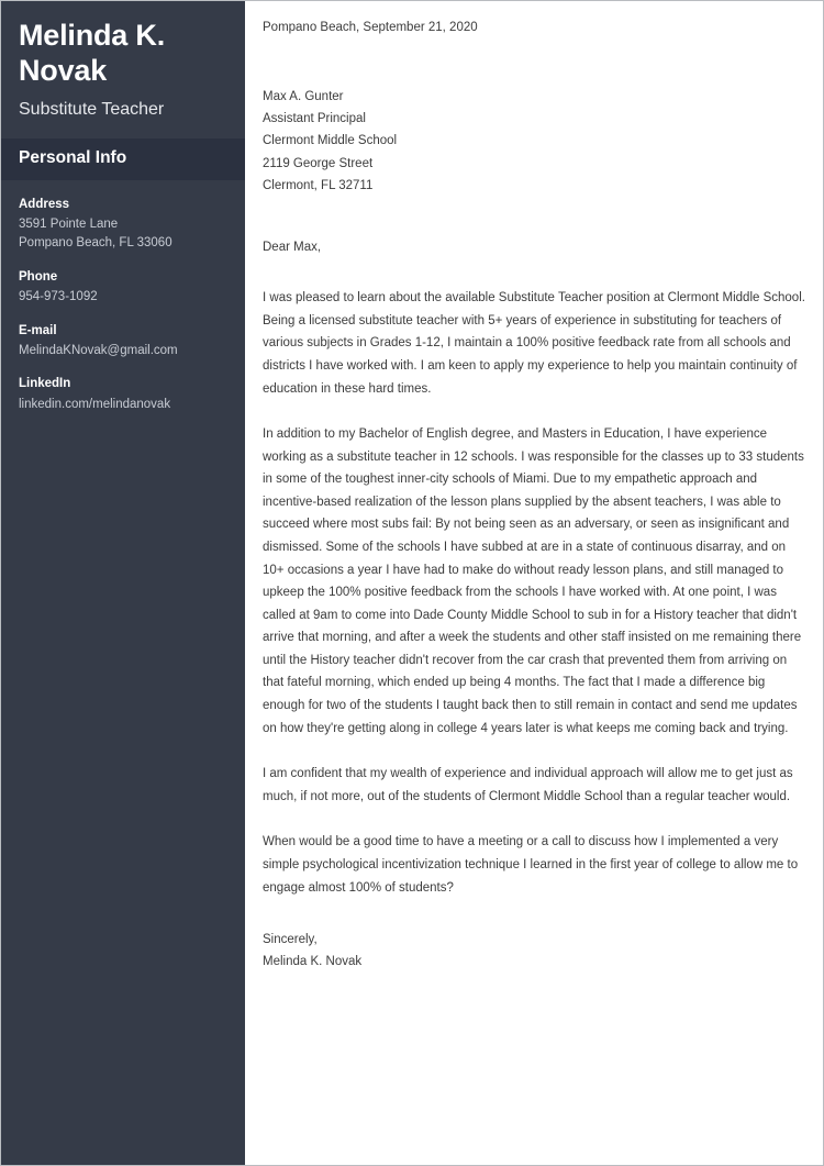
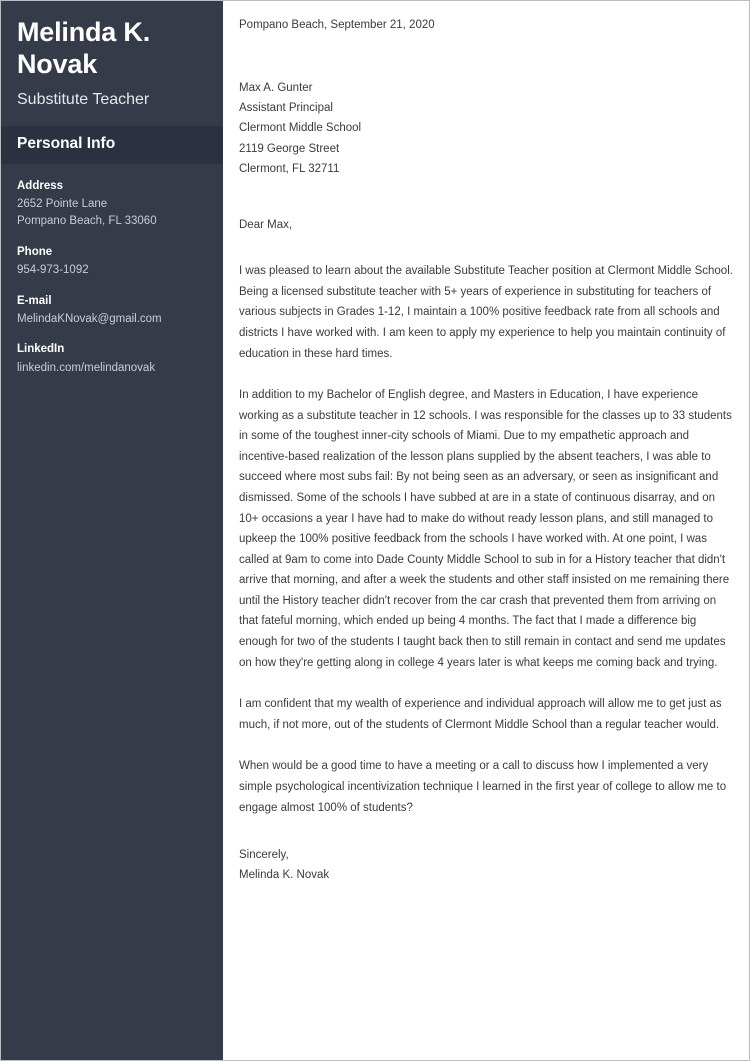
  Melinda K. Novak
  Substitute Teacher
  Personal Info
  Address
- 3591 Pointe Lane
+ 2652 Pointe Lane
  Pompano Beach, FL 33060
  Phone
  954-973-1092
  E-mail
  MelindaKNovak@gmail.com
  LinkedIn
  linkedin.com/melindanovak
  Pompano Beach, September 21, 2020
  Max A. Gunter
  Assistant Principal
  Clermont Middle School
  2119 George Street
  Clermont, FL 32711
  Dear Max,
  I was pleased to learn about the available Substitute Teacher position at Clermont Middle School. Being a licensed substitute teacher with 5+ years of experience in substituting for teachers of various subjects in Grades 1-12, I maintain a 100% positive feedback rate from all schools and districts I have worked with. I am keen to apply my experience to help you maintain continuity of education in these hard times.
  In addition to my Bachelor of English degree, and Masters in Education, I have experience working as a substitute teacher in 12 schools. I was responsible for the classes up to 33 students in some of the toughest inner-city schools of Miami. Due to my empathetic approach and incentive-based realization of the lesson plans supplied by the absent teachers, I was able to succeed where most subs fail: By not being seen as an adversary, or seen as insignificant and dismissed. Some of the schools I have subbed at are in a state of continuous disarray, and on 10+ occasions a year I have had to make do without ready lesson plans, and still managed to upkeep the 100% positive feedback from the schools I have worked with. At one point, I was called at 9am to come into Dade County Middle School to sub in for a History teacher that didn't arrive that morning, and after a week the students and other staff insisted on me remaining there until the History teacher didn't recover from the car crash that prevented them from arriving on that fateful morning, which ended up being 4 months. The fact that I made a difference big enough for two of the students I taught back then to still remain in contact and send me updates on how they're getting along in college 4 years later is what keeps me coming back and trying.
  I am confident that my wealth of experience and individual approach will allow me to get just as much, if not more, out of the students of Clermont Middle School than a regular teacher would.
  When would be a good time to have a meeting or a call to discuss how I implemented a very simple psychological incentivization technique I learned in the first year of college to allow me to engage almost 100% of students?
  Sincerely,
  Melinda K. Novak
